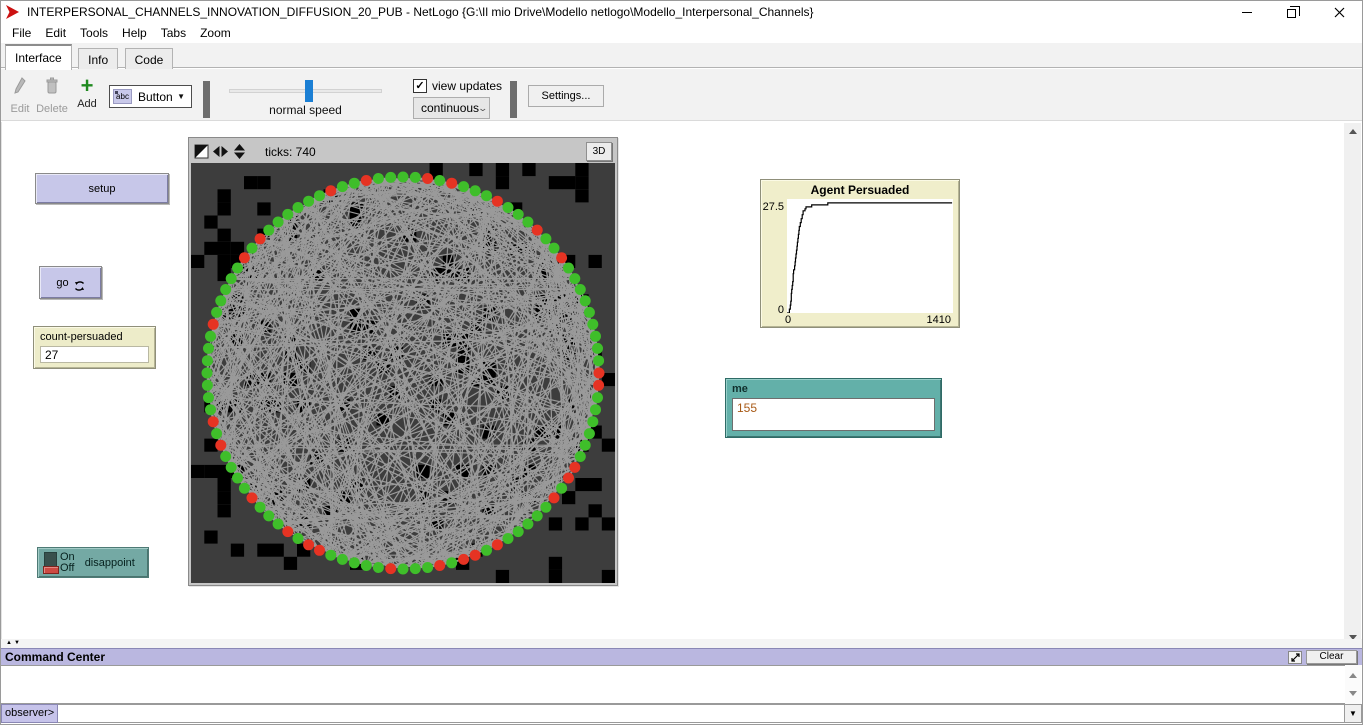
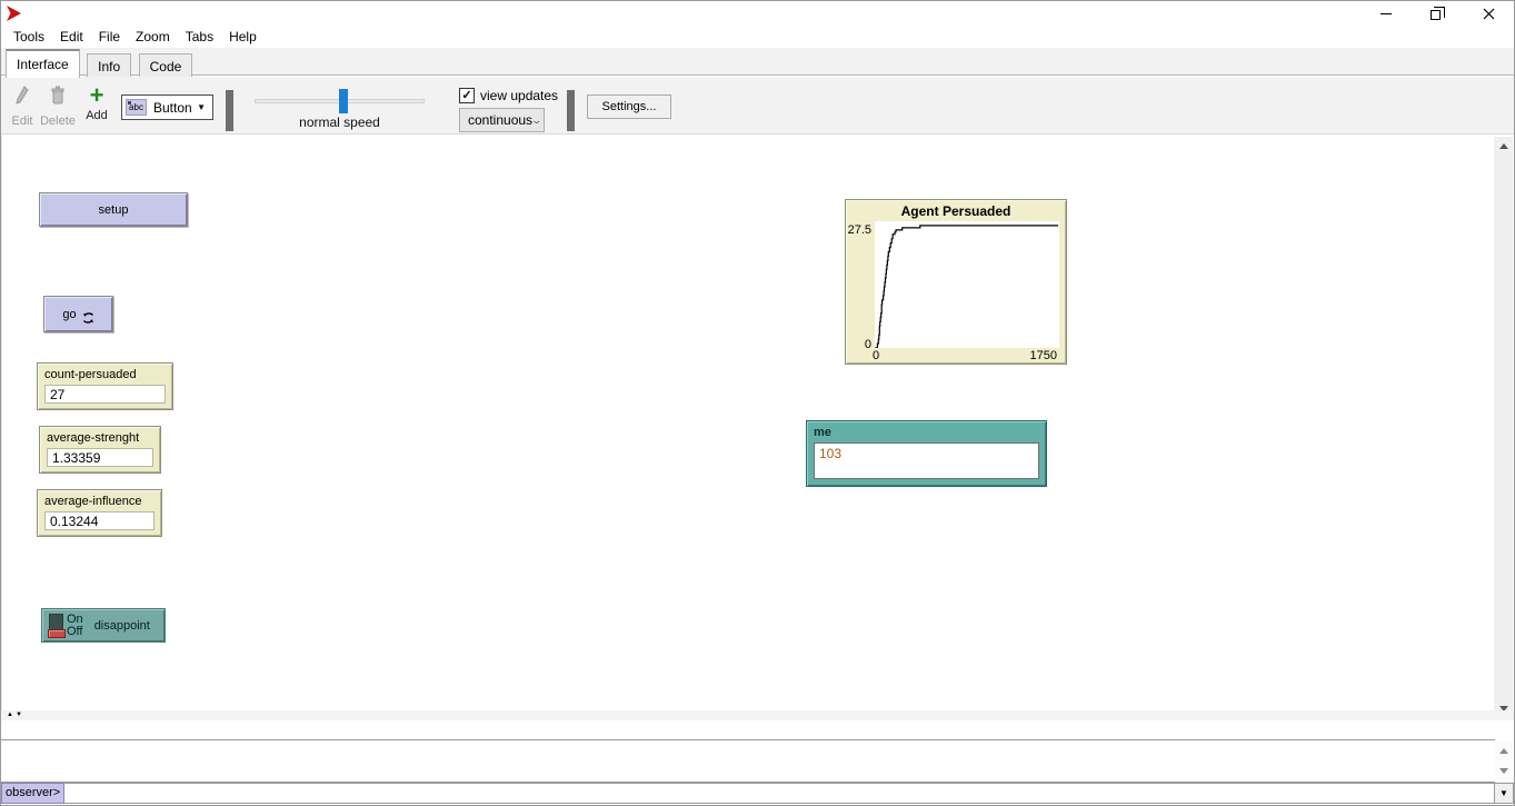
- INTERPERSONAL_CHANNELS_INNOVATION_DIFFUSION_20_PUB - NetLogo {G:\Il mio Drive\Modello netlogo\Modello_Interpersonal_Channels}
- File
+ Tools
  Edit
- Tools
+ File
- Help
+ Zoom
  Tabs
- Zoom
+ Help
  Interface Info Code
  Edit
  Delete
  +
  Add
  abc
  Button
  ▼
  normal speed
  ✓
  view updates
  continuous
  ⌄
  Settings...
  setup
  go
  count-persuaded
  27
+ average-strenght
+ 1.33359
+ average-influence
+ 0.13244
  On
  Off
  disappoint
- ticks: 740
- 3D
  Agent Persuaded
  27.5
  0
  0
- 1410
+ 1750
  me
- 155
+ 103
- Command Center
- Clear
  observer>
  ▼
